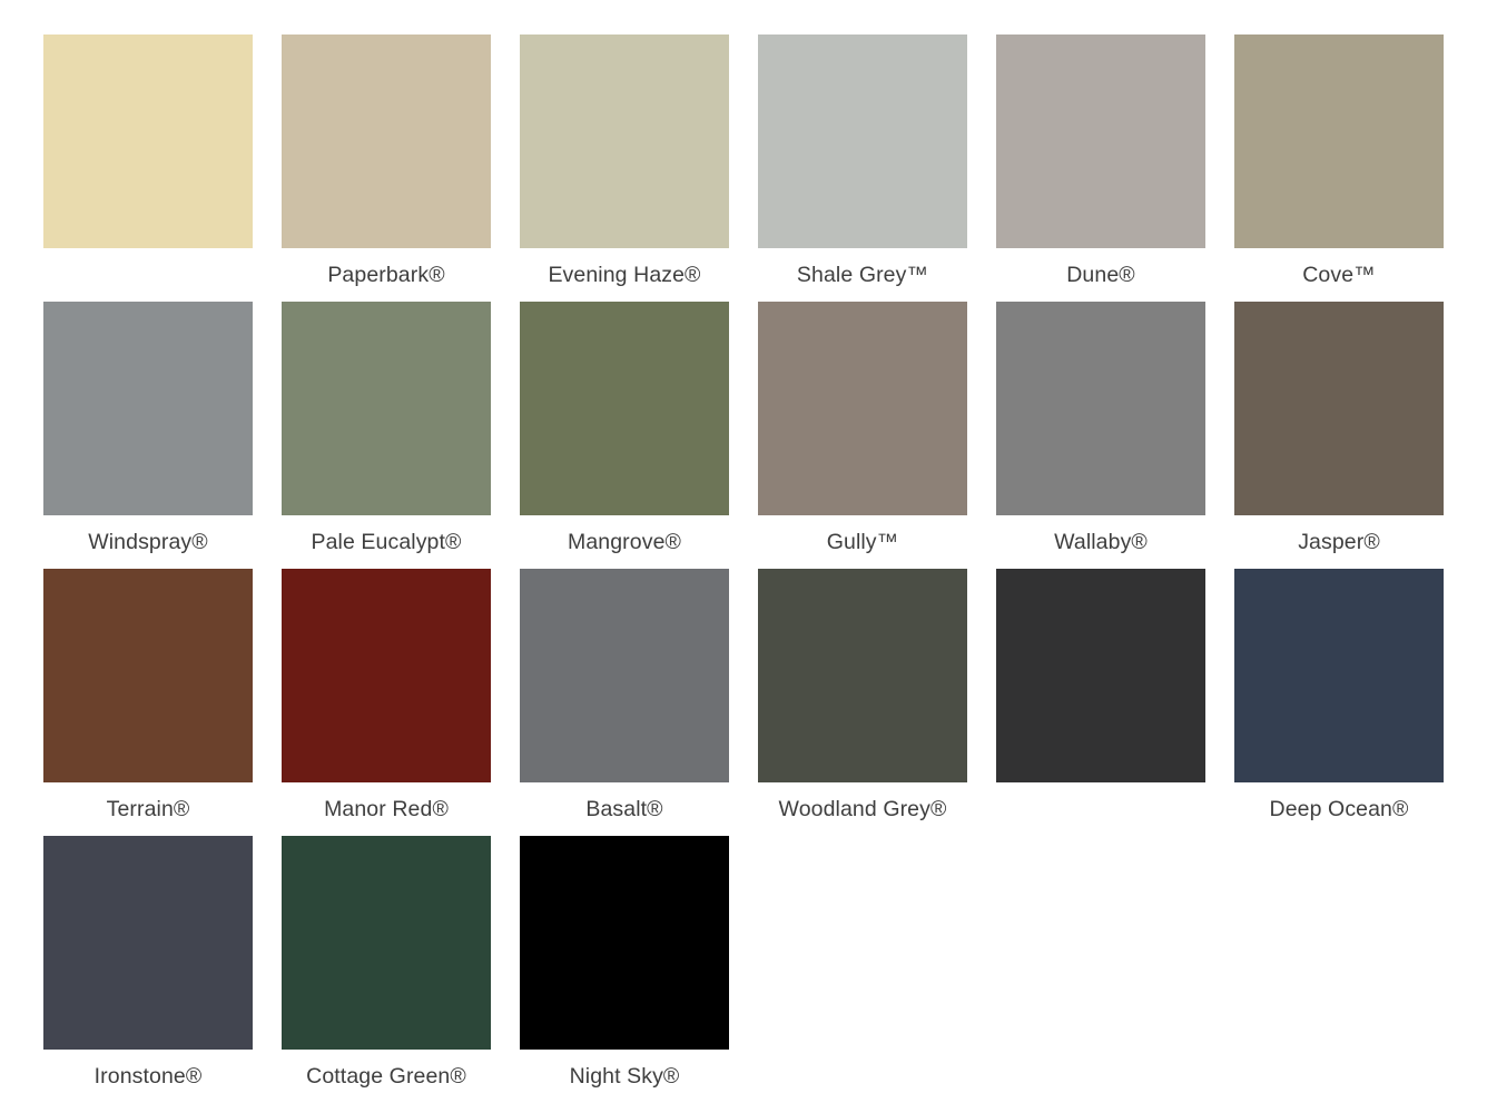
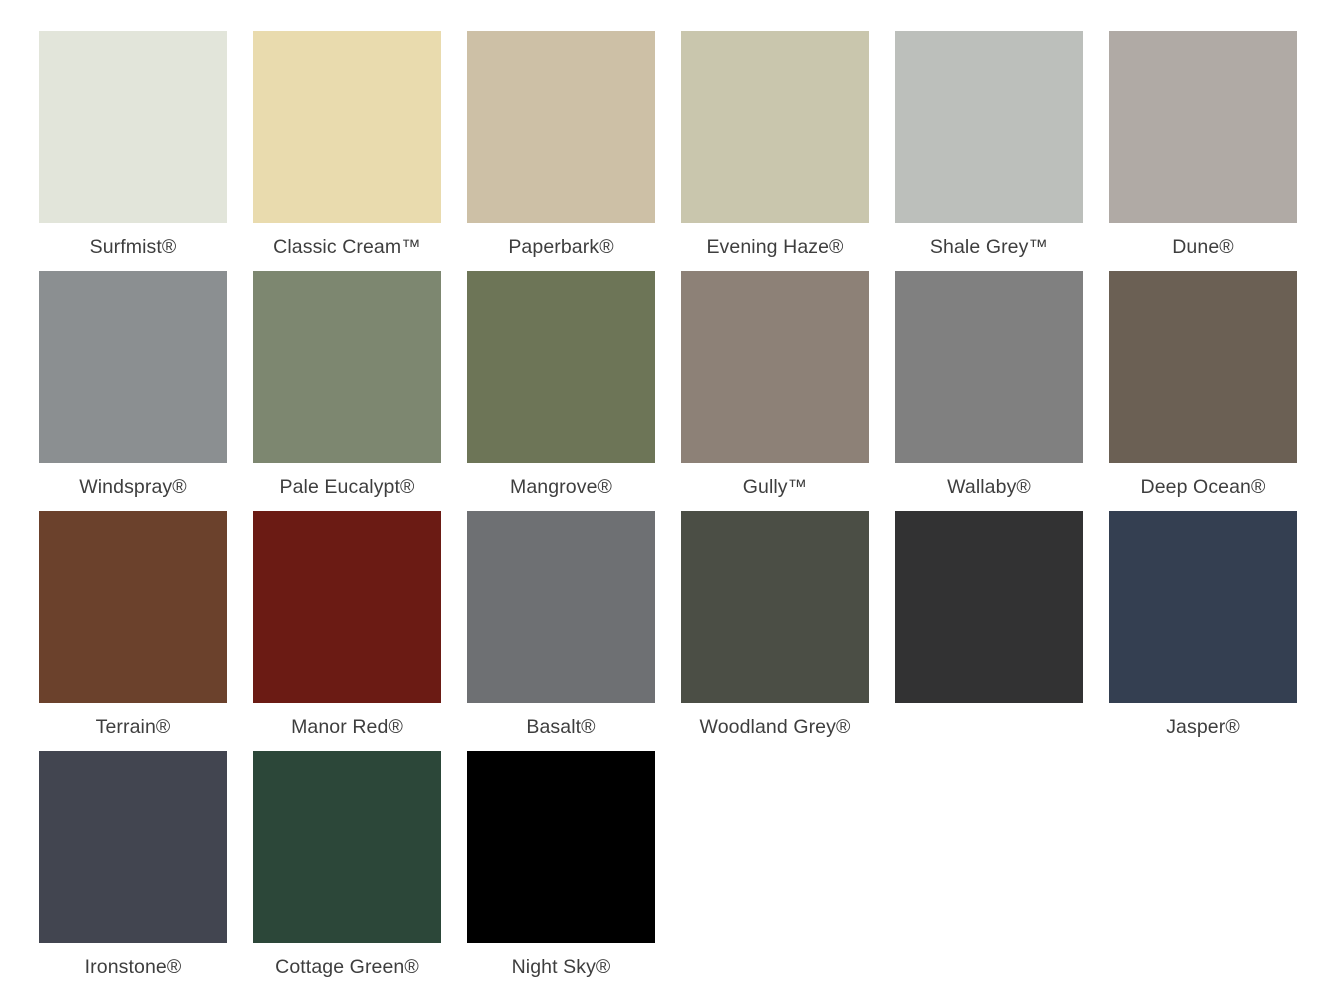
+ Surfmist®
+ Classic Cream™
  Paperbark®
  Evening Haze®
  Shale Grey™
  Dune®
- Cove™
  Windspray®
  Pale Eucalypt®
  Mangrove®
  Gully™
  Wallaby®
- Jasper®
+ Deep Ocean®
  Terrain®
  Manor Red®
  Basalt®
  Woodland Grey®
- Deep Ocean®
+ Jasper®
  Ironstone®
  Cottage Green®
  Night Sky®
